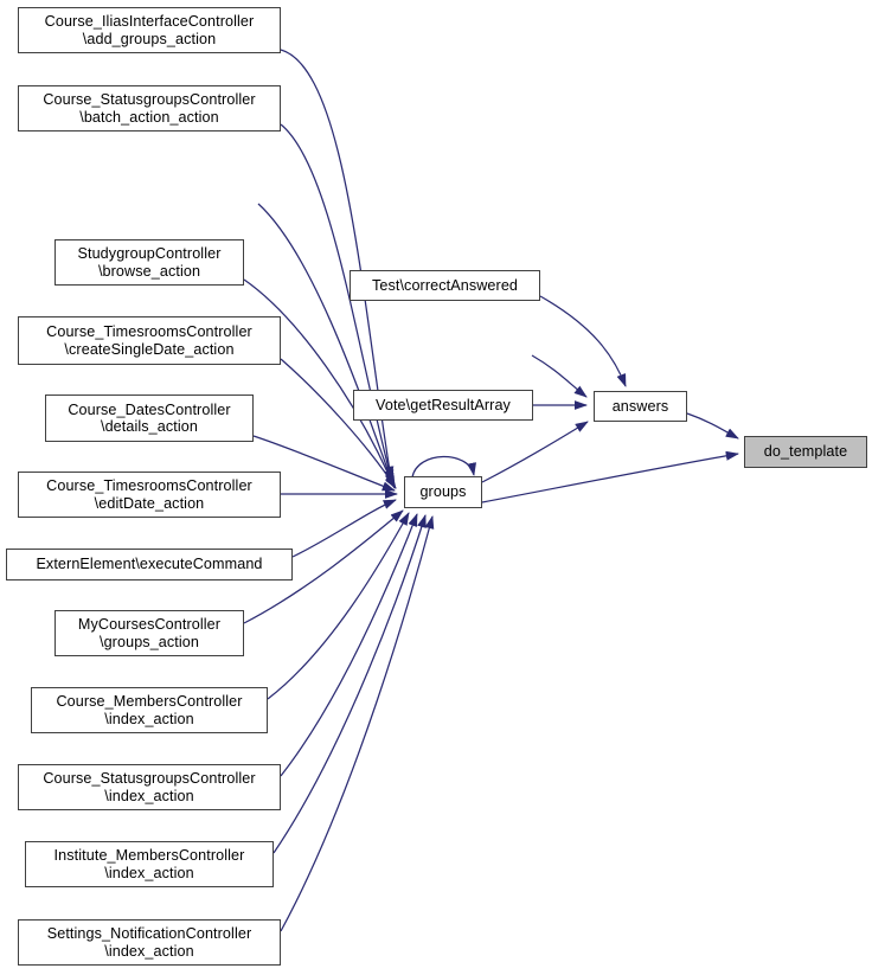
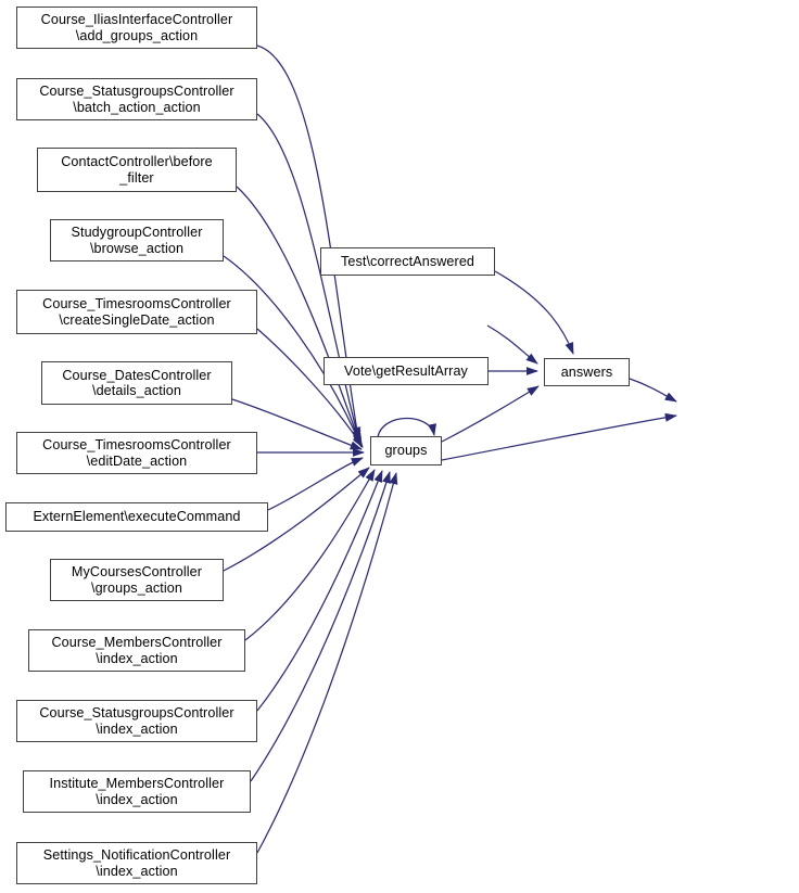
  Course_IliasInterfaceController
  \add_groups_action
  Course_StatusgroupsController
  \batch_action_action
+ ContactController\before
+ _filter
  StudygroupController
  \browse_action
  Course_TimesroomsController
  \createSingleDate_action
  Course_DatesController
  \details_action
  Course_TimesroomsController
  \editDate_action
  ExternElement\executeCommand
  MyCoursesController
  \groups_action
  Course_MembersController
  \index_action
  Course_StatusgroupsController
  \index_action
  Institute_MembersController
  \index_action
  Settings_NotificationController
  \index_action
  Test\correctAnswered
  Vote\getResultArray
  groups
  answers
- do_template
